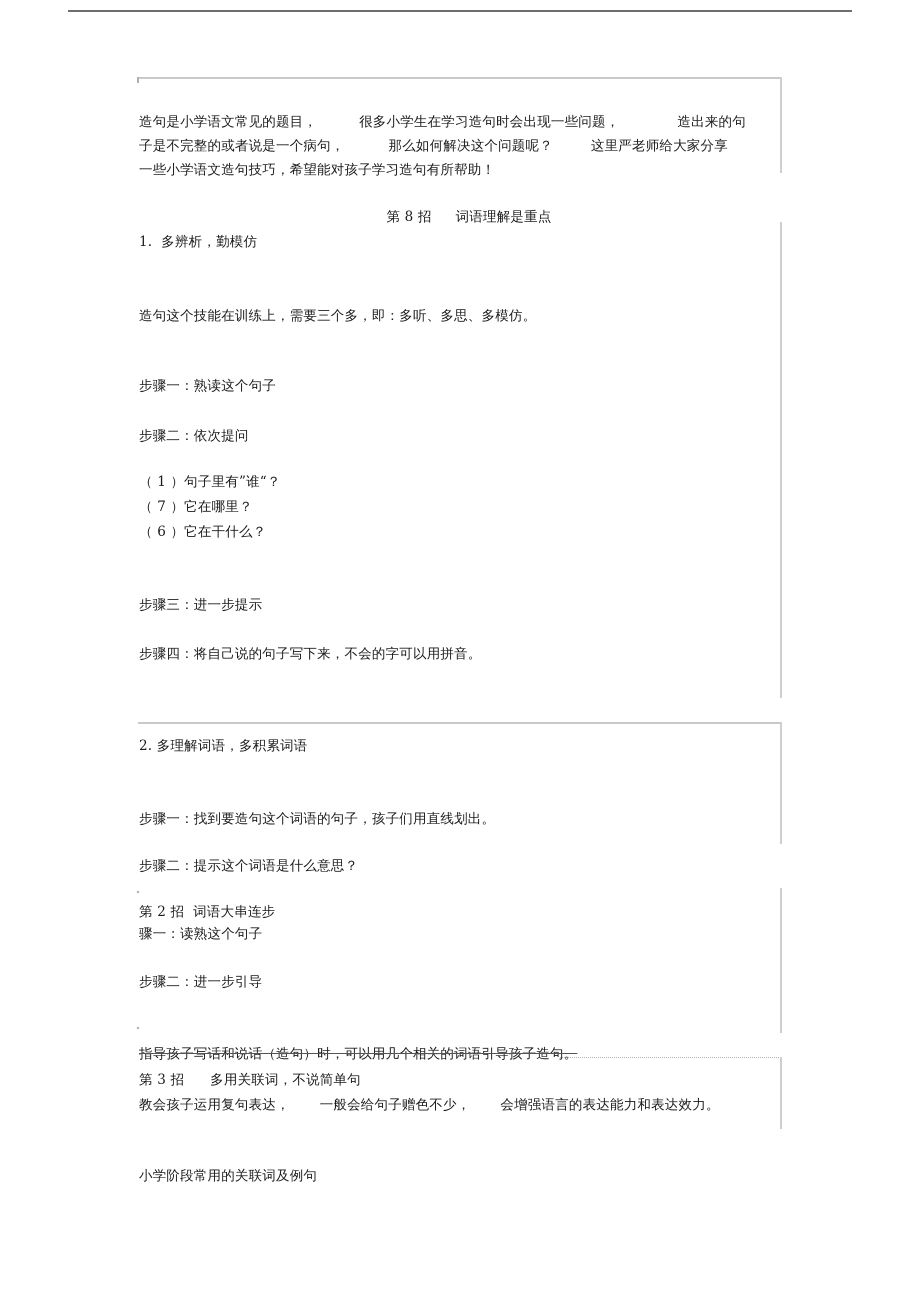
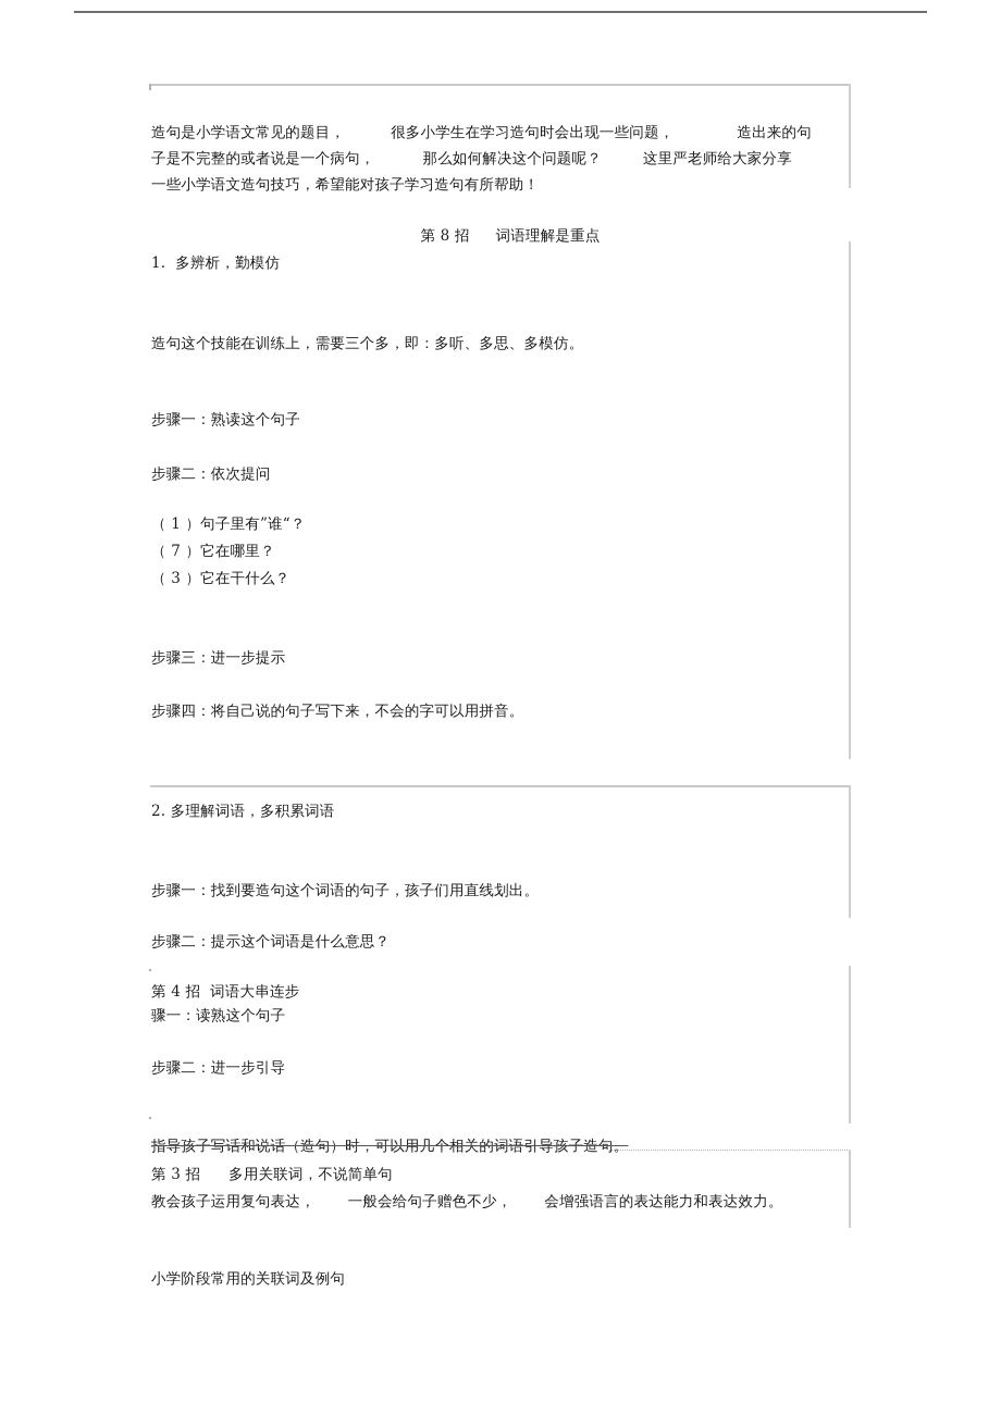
  造句是小学语文常见的题目， 很多小学生在学习造句时会出现一些问题， 造出来的句
  子是不完整的或者说是一个病句， 那么如何解决这个问题呢？ 这里严老师给大家分享
  一些小学语文造句技巧，希望能对孩子学习造句有所帮助！
  第 8 招 词语理解是重点
  1. 多辨析，勤模仿
  造句这个技能在训练上，需要三个多，即：多听、多思、多模仿。
  步骤一：熟读这个句子
  步骤二：依次提问
  （ 1 ）句子里有”谁“？
  （ 7 ）它在哪里？
- （ 6 ）它在干什么？
+ （ 3 ）它在干什么？
  步骤三：进一步提示
  步骤四：将自己说的句子写下来，不会的字可以用拼音。
  2. 多理解词语，多积累词语
  步骤一：找到要造句这个词语的句子，孩子们用直线划出。
  步骤二：提示这个词语是什么意思？
- 第 2 招 词语大串连步
+ 第 4 招 词语大串连步
  骤一：读熟这个句子
  步骤二：进一步引导
  指导孩子写话和说话（造句）时，可以用几个相关的词语引导孩子造句。
  第 3 招 多用关联词，不说简单句
  教会孩子运用复句表达， 一般会给句子赠色不少， 会增强语言的表达能力和表达效力。
  小学阶段常用的关联词及例句
